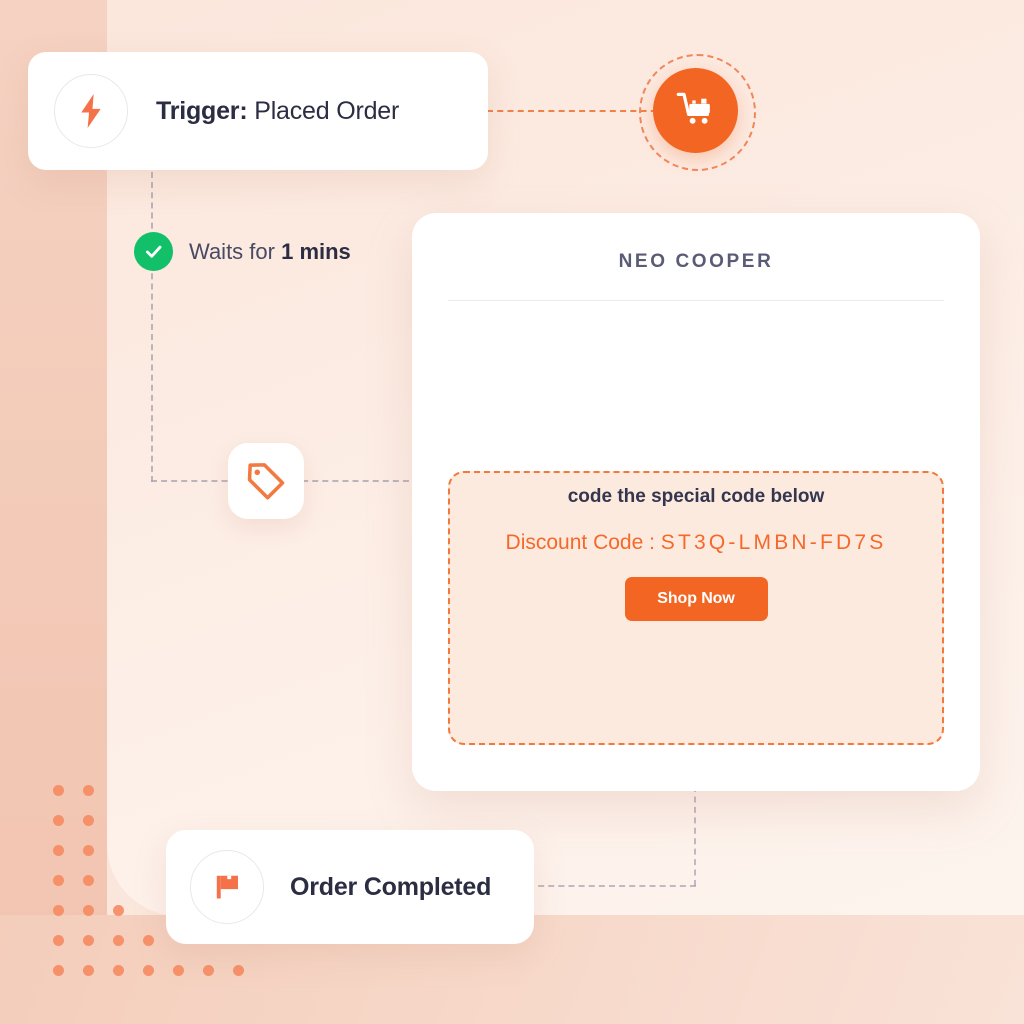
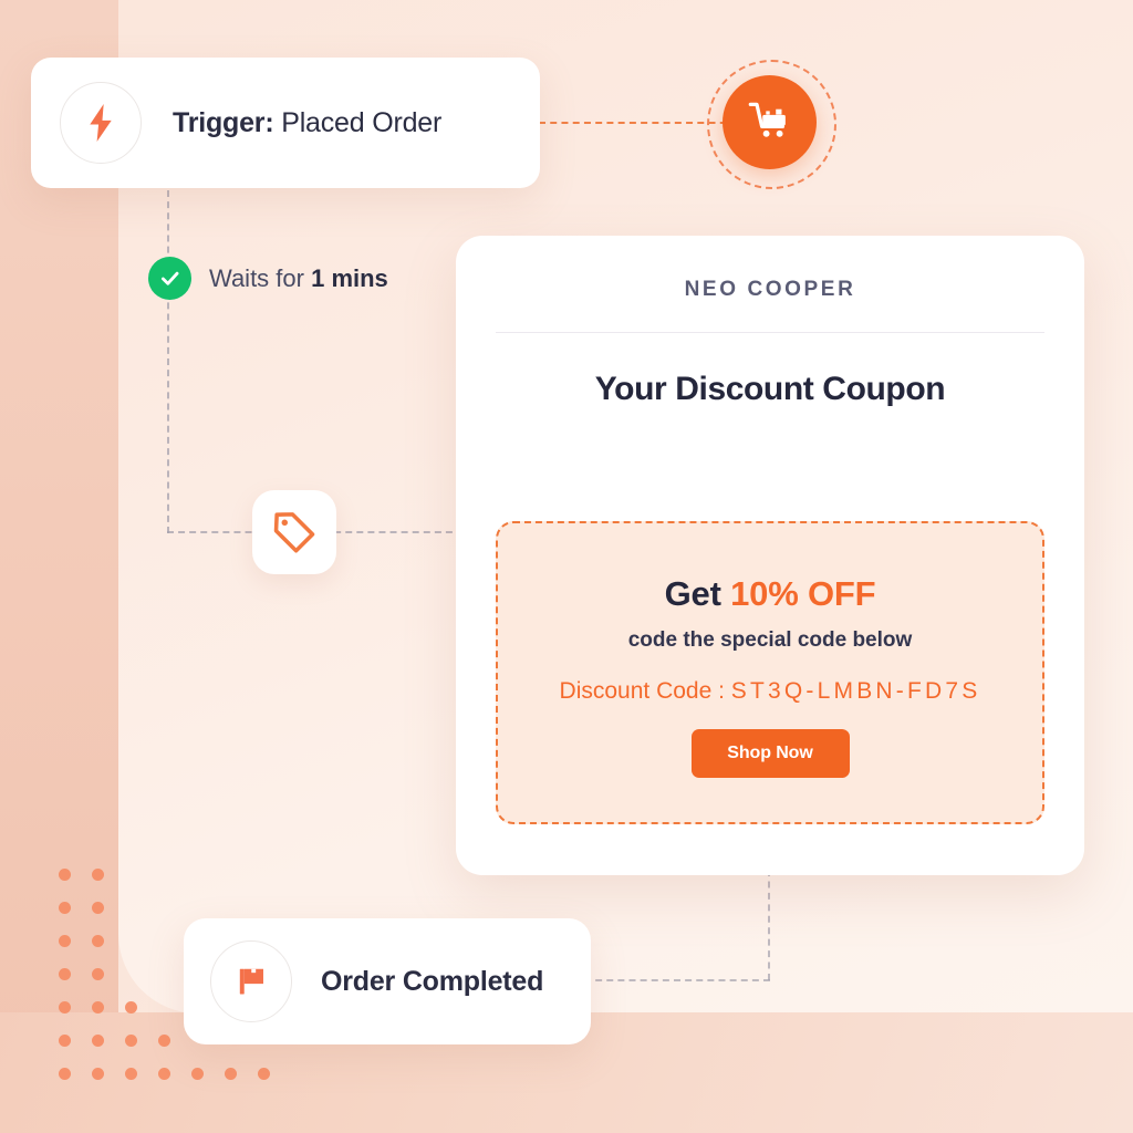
  Trigger: Placed Order
  Waits for 1 mins
  NEO COOPER
+ Your Discount Coupon
+ Get 10% OFF
  code the special code below
  Discount Code : ST3Q-LMBN-FD7S
  Shop Now
  Order Completed
